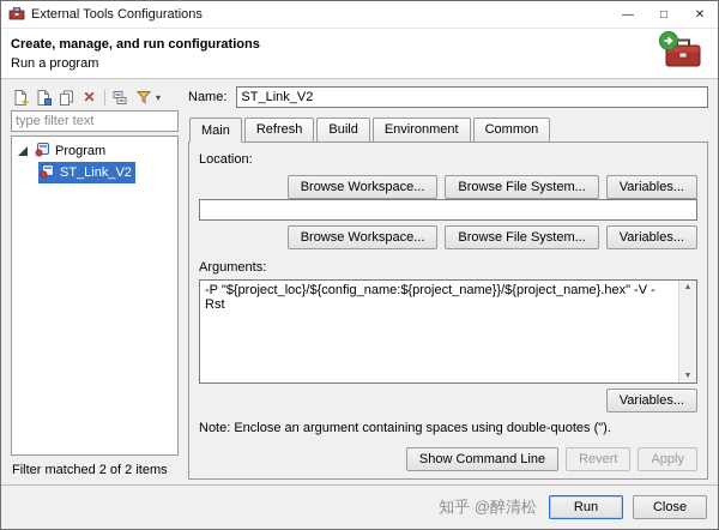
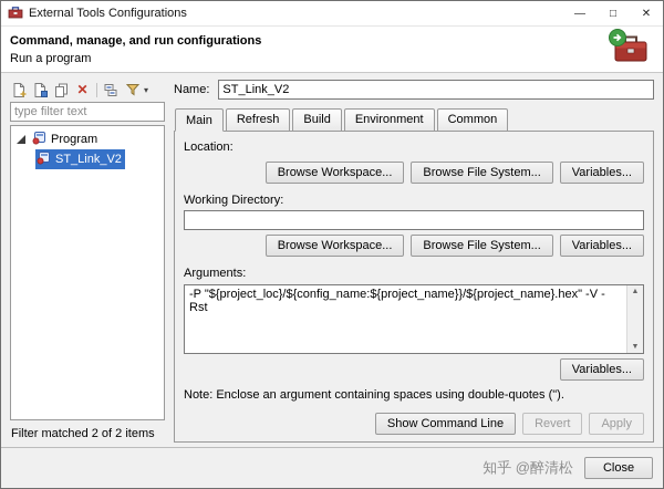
  External Tools Configurations
  —
  □
  ✕
- Create, manage, and run configurations
+ Command, manage, and run configurations
  Run a program
  ✕
  ▾
  type filter text
  Program
  ST_Link_V2
  Filter matched 2 of 2 items
  Name:
  ST_Link_V2
  Main
  Refresh
  Build
  Environment
  Common
  Location:
  Browse Workspace...
  Browse File System...
  Variables...
+ Working Directory:
  Browse Workspace...
  Browse File System...
  Variables...
  Arguments:
  Variables...
  Note: Enclose an argument containing spaces using double-quotes (").
  Show Command Line
  Revert
  Apply
  知乎 @醉清松
- Run
  Close
